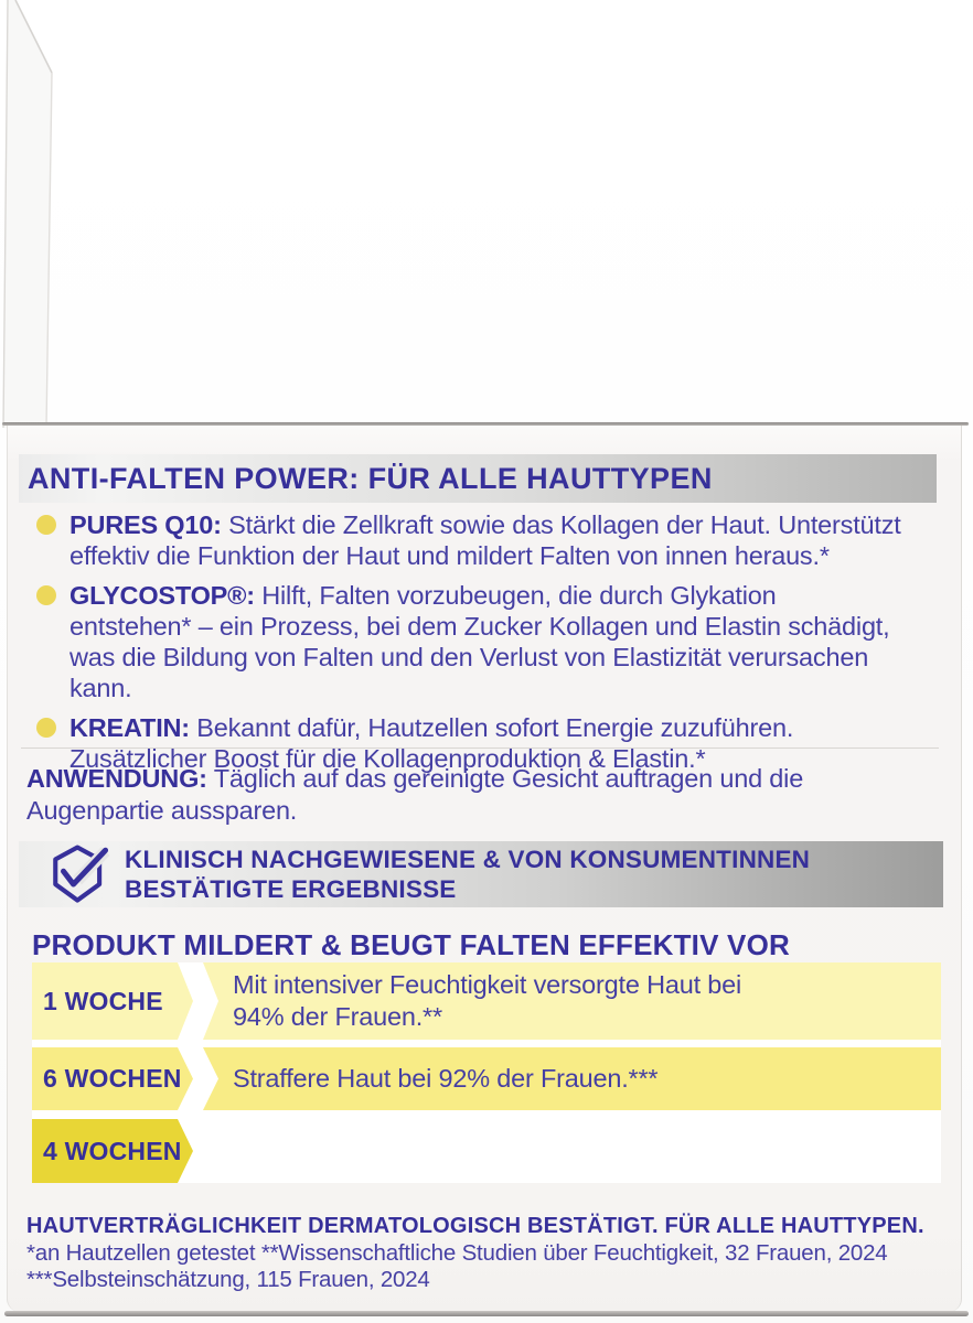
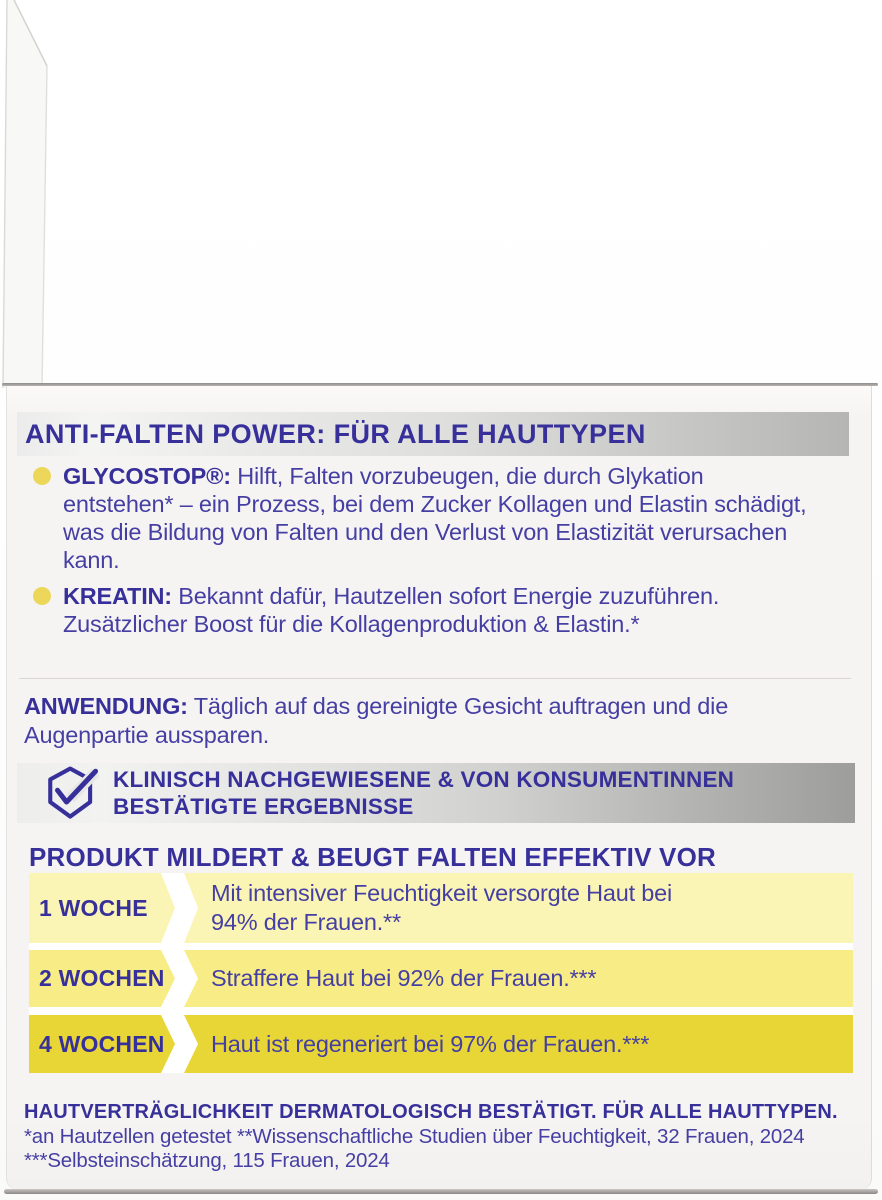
  ANTI-FALTEN POWER: FÜR ALLE HAUTTYPEN
- PURES Q10: Stärkt die Zellkraft sowie das Kollagen der Haut. Unterstützt effektiv die Funktion der Haut und mildert Falten von innen heraus.*
  GLYCOSTOP®: Hilft, Falten vorzubeugen, die durch Glykation entstehen* – ein Prozess, bei dem Zucker Kollagen und Elastin schädigt, was die Bildung von Falten und den Verlust von Elastizität verursachen kann.
  KREATIN: Bekannt dafür, Hautzellen sofort Energie zuzuführen. Zusätzlicher Boost für die Kollagenproduktion & Elastin.*
  ANWENDUNG: Täglich auf das gereinigte Gesicht auftragen und die Augenpartie aussparen.
  KLINISCH NACHGEWIESENE & VON KONSUMENTINNEN
  BESTÄTIGTE ERGEBNISSE
  PRODUKT MILDERT & BEUGT FALTEN EFFEKTIV VOR
  1 WOCHE
  Mit intensiver Feuchtigkeit versorgte Haut bei 94% der Frauen.**
- 6 WOCHEN
+ 2 WOCHEN
  Straffere Haut bei 92% der Frauen.***
  4 WOCHEN
+ Haut ist regeneriert bei 97% der Frauen.***
  HAUTVERTRÄGLICHKEIT DERMATOLOGISCH BESTÄTIGT. FÜR ALLE HAUTTYPEN.
  *an Hautzellen getestet **Wissenschaftliche Studien über Feuchtigkeit, 32 Frauen, 2024
  ***Selbsteinschätzung, 115 Frauen, 2024
